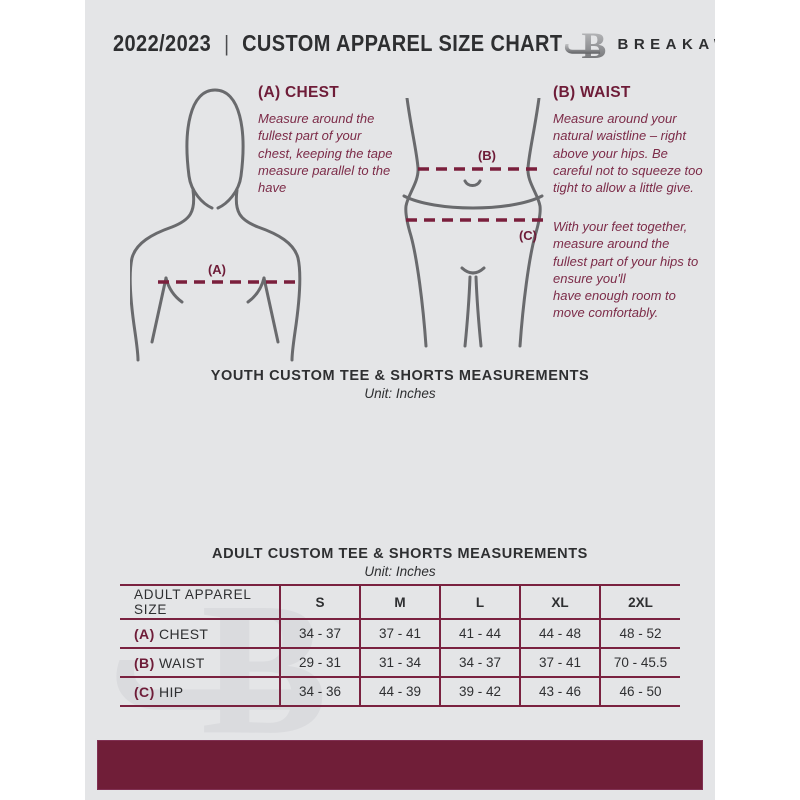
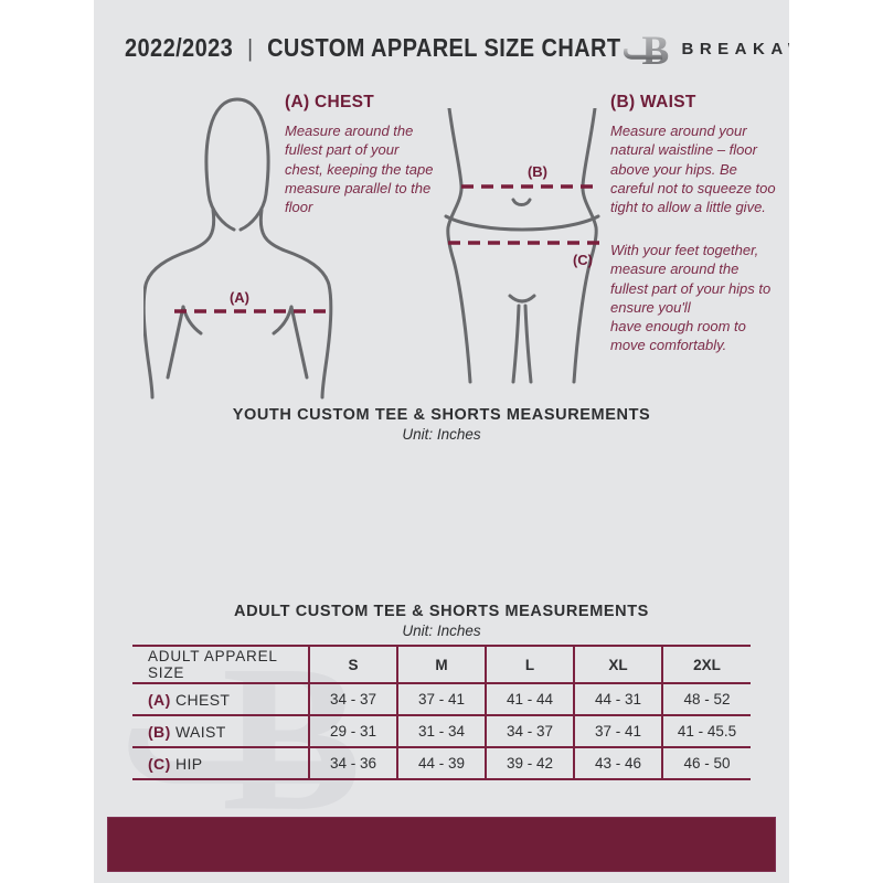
  2022/2023
  |
  CUSTOM APPAREL SIZE CHART
  B
  (A)
  (B)
  (C)
  (A) CHEST
- Measure around the fullest part of your chest, keeping the tape measure parallel to the have
+ Measure around the fullest part of your chest, keeping the tape measure parallel to the floor
  (B) WAIST
- Measure around your natural waistline – right above your hips. Be careful not to squeeze too tight to allow a little give.
+ Measure around your natural waistline – floor above your hips. Be careful not to squeeze too tight to allow a little give.
  With your feet together, measure around the fullest part of your hips to ensure you'll
  have enough room to move comfortably.
  B
  YOUTH CUSTOM TEE & SHORTS MEASUREMENTS
  Unit: Inches
  ADULT CUSTOM TEE & SHORTS MEASUREMENTS
  Unit: Inches
  ADULT APPAREL SIZE	S	M	L	XL	2XL
- (A) CHEST	34 - 37	37 - 41	41 - 44	44 - 48	48 - 52
+ (A) CHEST	34 - 37	37 - 41	41 - 44	44 - 31	48 - 52
- (B) WAIST	29 - 31	31 - 34	34 - 37	37 - 41	70 - 45.5
+ (B) WAIST	29 - 31	31 - 34	34 - 37	37 - 41	41 - 45.5
  (C) HIP	34 - 36	44 - 39	39 - 42	43 - 46	46 - 50
